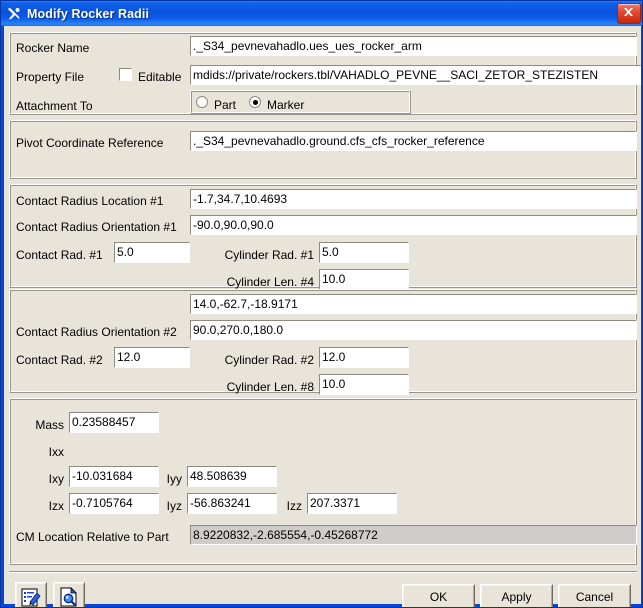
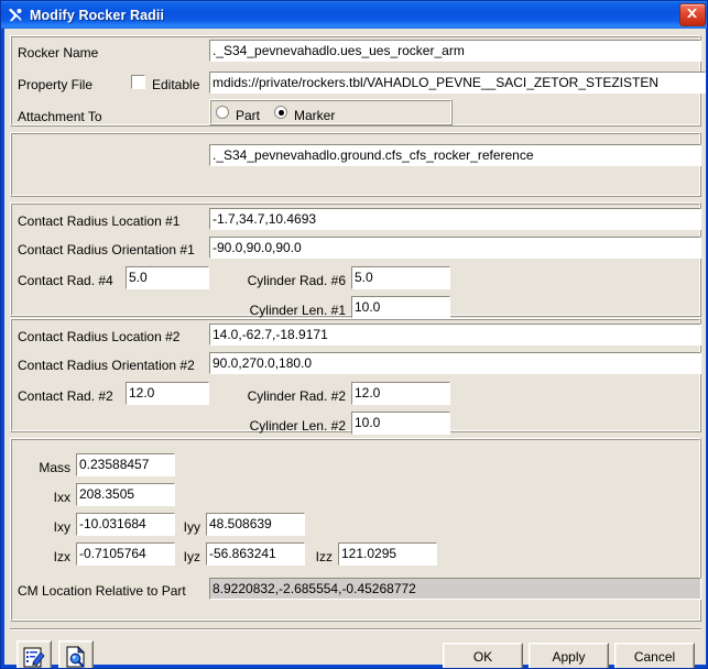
  Modify Rocker Radii
  Rocker Name
  ._S34_pevnevahadlo.ues_ues_rocker_arm
  Property File
  Editable
  mdids://private/rockers.tbl/VAHADLO_PEVNE__SACI_ZETOR_STEZISTEN
  Attachment To
  Part
  Marker
- Pivot Coordinate Reference
  ._S34_pevnevahadlo.ground.cfs_cfs_rocker_reference
  Contact Radius Location #1
  -1.7,34.7,10.4693
  Contact Radius Orientation #1
  -90.0,90.0,90.0
- Contact Rad. #1
+ Contact Rad. #4
  5.0
- Cylinder Rad. #1
+ Cylinder Rad. #6
  5.0
- Cylinder Len. #4
+ Cylinder Len. #1
  10.0
+ Contact Radius Location #2
  14.0,-62.7,-18.9171
  Contact Radius Orientation #2
  90.0,270.0,180.0
  Contact Rad. #2
  12.0
  Cylinder Rad. #2
  12.0
- Cylinder Len. #8
+ Cylinder Len. #2
  10.0
  Mass
  0.23588457
  Ixx
+ 208.3505
  Ixy
  -10.031684
  Iyy
  48.508639
  Izx
  -0.7105764
  Iyz
  -56.863241
  Izz
- 207.3371
+ 121.0295
  CM Location Relative to Part
  8.9220832,-2.685554,-0.45268772
  OK
  Apply
  Cancel
